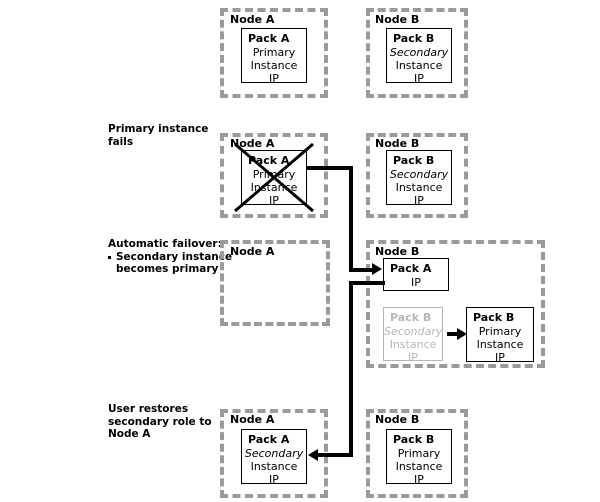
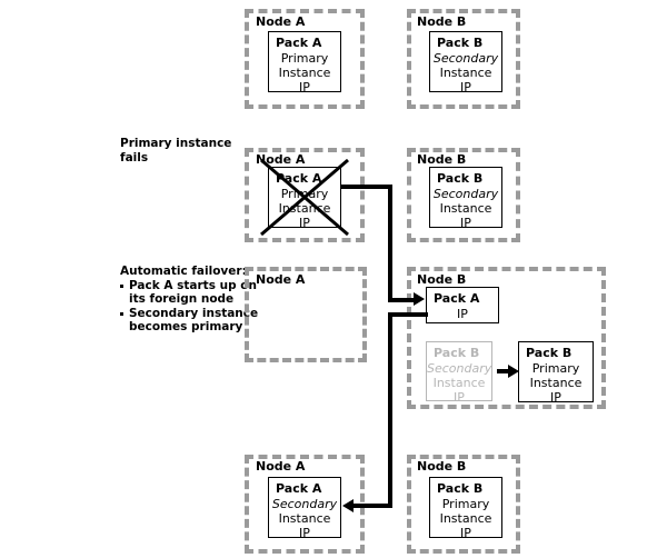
  Node A
  Pack A
  Primary
  Instance
  IP
  Node B
  Pack B
  Secondary
  Instance
  IP
  Primary instance fails
  Node A
  Pack A
  Priary
  Intane
  IP
  Node B
  Pack B
  Secondary
  Instance
  IP
  Automatic failover:
+ Pack A starts up on its foreign node
  Secondary instance becomes primary
  Node A
  Node B
  Pack A
  IP
  Pack B
  Secondary
  Instance
  IP
  Pack B
  Primary
  Instance
  IP
- User restores secondary role to Node A
  Node A
  Pack A
  Secondary
  Instance
  IP
  Node B
  Pack B
  Primary
  Instance
  IP
